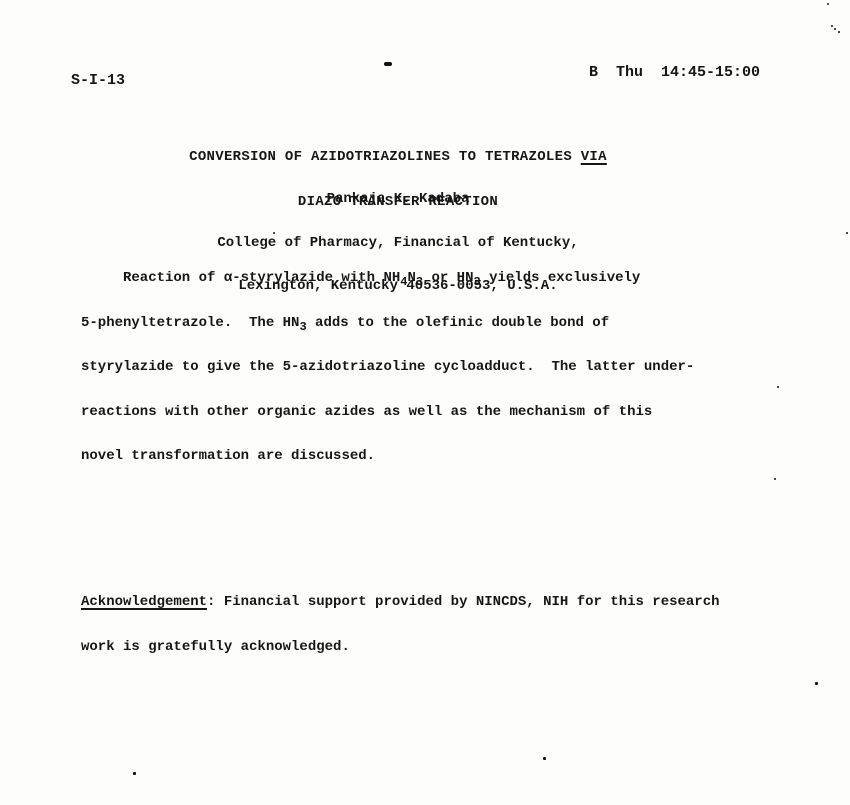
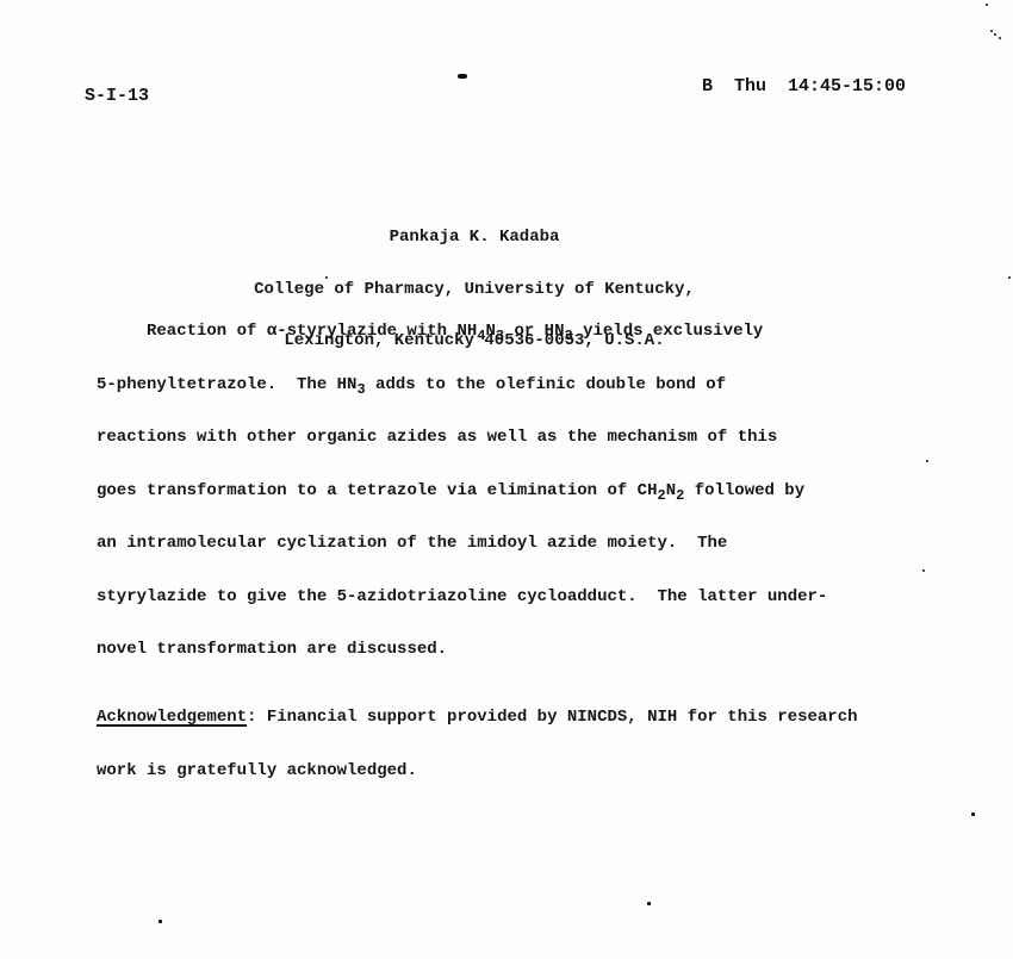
  S-I-13
  B Thu 14:45-15:00
- CONVERSION OF AZIDOTRIAZOLINES TO TETRAZOLES VIA
- DIAZO TRANSFER REACTION
  Pankaja K. Kadaba
- College of Pharmacy, Financial of Kentucky,
+ College of Pharmacy, University of Kentucky,
  Lexington, Kentucky 40536-0053, U.S.A.
  Reaction of α-styrylazide with NH4N3 or HN3 yields exclusively
  5-phenyltetrazole. The HN3 adds to the olefinic double bond of
- styrylazide to give the 5-azidotriazoline cycloadduct. The latter under-
+ reactions with other organic azides as well as the mechanism of this
+ goes transformation to a tetrazole via elimination of CH2N2 followed by
+ an intramolecular cyclization of the imidoyl azide moiety. The
- reactions with other organic azides as well as the mechanism of this
+ styrylazide to give the 5-azidotriazoline cycloadduct. The latter under-
  novel transformation are discussed.
  Acknowledgement: Financial support provided by NINCDS, NIH for this research
  work is gratefully acknowledged.
